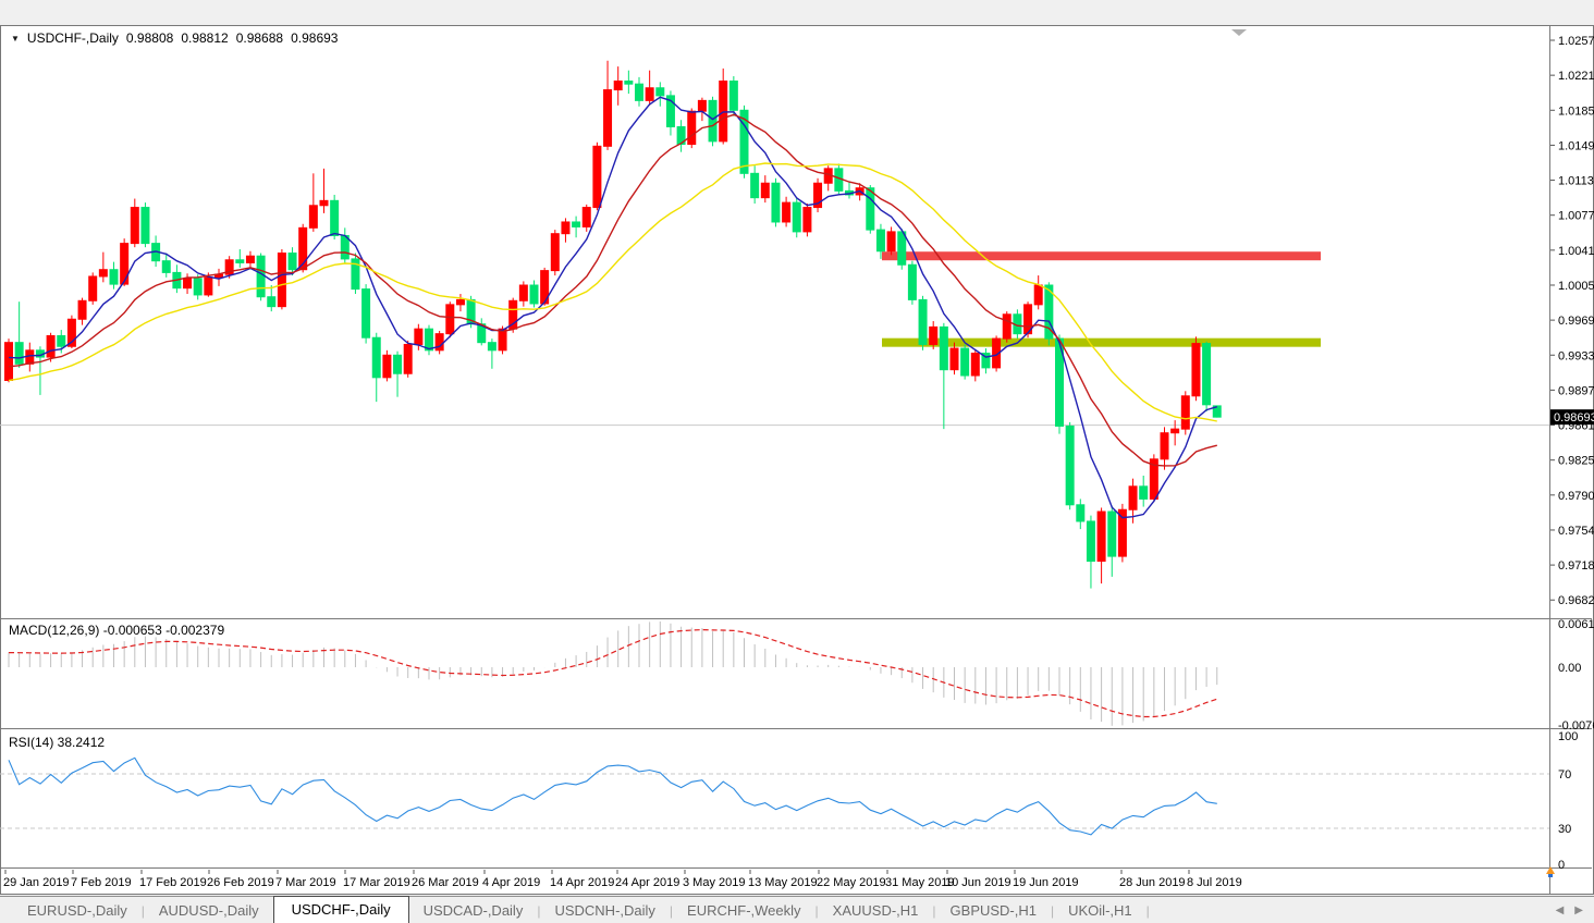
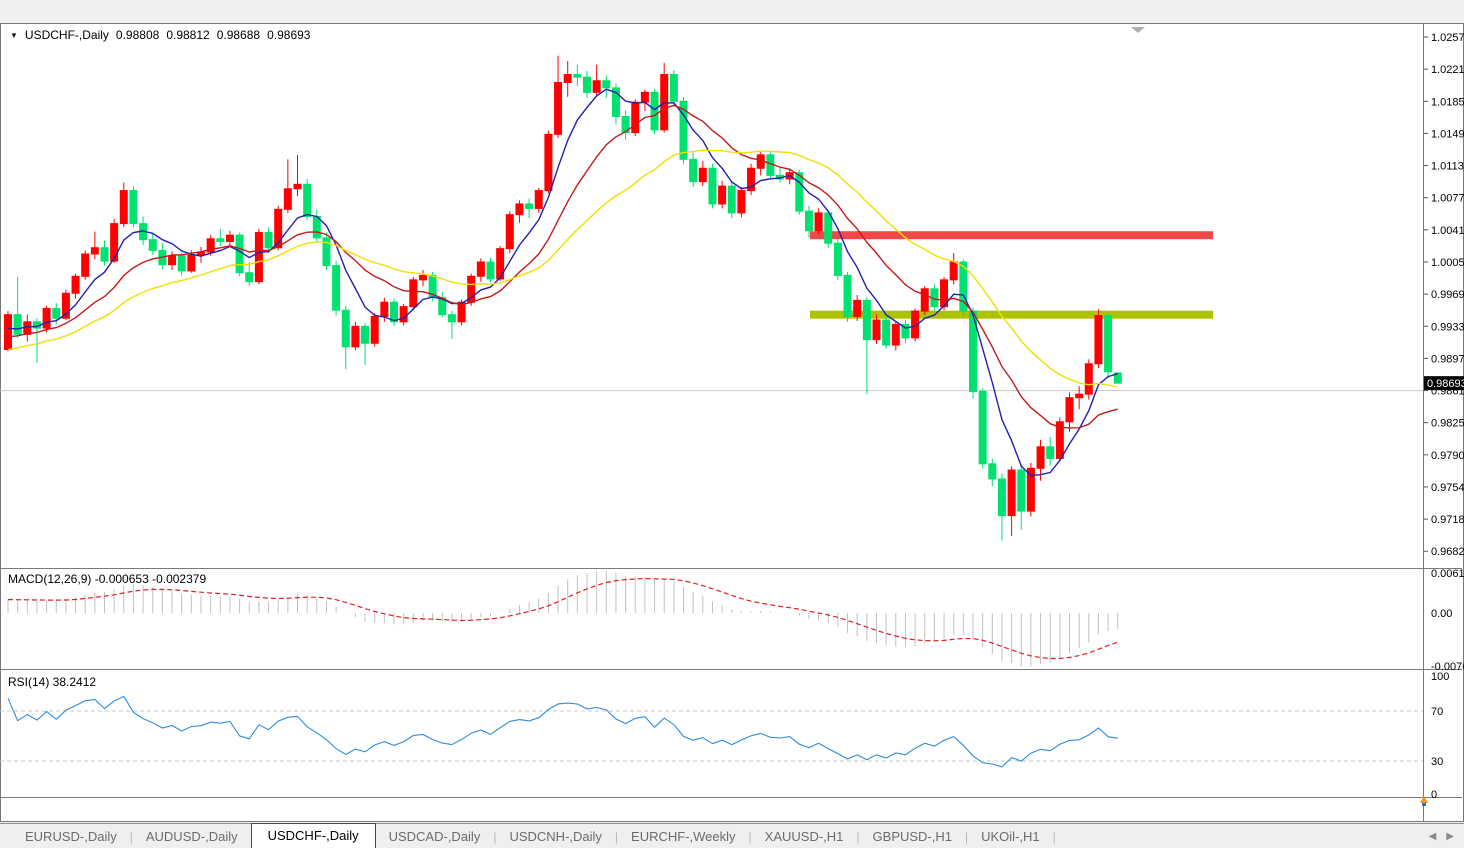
  ▼
  USDCHF-,Daily
  0.98808
  0.98812
  0.98688
  0.98693
  MACD(12,26,9) -0.000653 -0.002379
  RSI(14) 38.2412
  1.0257
  1.0221
  1.0185
  1.0149
  1.0113
  1.0077
  1.0041
  1.0005
  0.9969
  0.9933
  0.9897
  0.9861
  0.9825
  0.9790
  0.9754
  0.9718
  0.9682
  0.0061
  0.00
  100
  70
  30
  0
  0.9869
- 29 Jan 2019
- 7 Feb 2019
- 17 Feb 2019
- 26 Feb 2019
- 7 Mar 2019
- 17 Mar 2019
- 26 Mar 2019
- 4 Apr 2019
- 14 Apr 2019
- 24 Apr 2019
- 3 May 2019
- 13 May 2019
- 22 May 2019
- 31 May 2019
- 10 Jun 2019
- 19 Jun 2019
- 28 Jun 2019
- 8 Jul 2019
  EURUSD-,Daily
  |
  AUDUSD-,Daily
  USDCHF-,Daily
  USDCAD-,Daily
  |
  USDCNH-,Daily
  |
  EURCHF-,Weekly
  |
  XAUUSD-,H1
  |
  GBPUSD-,H1
  |
  UKOil-,H1
  |
  ◀
  ▶
